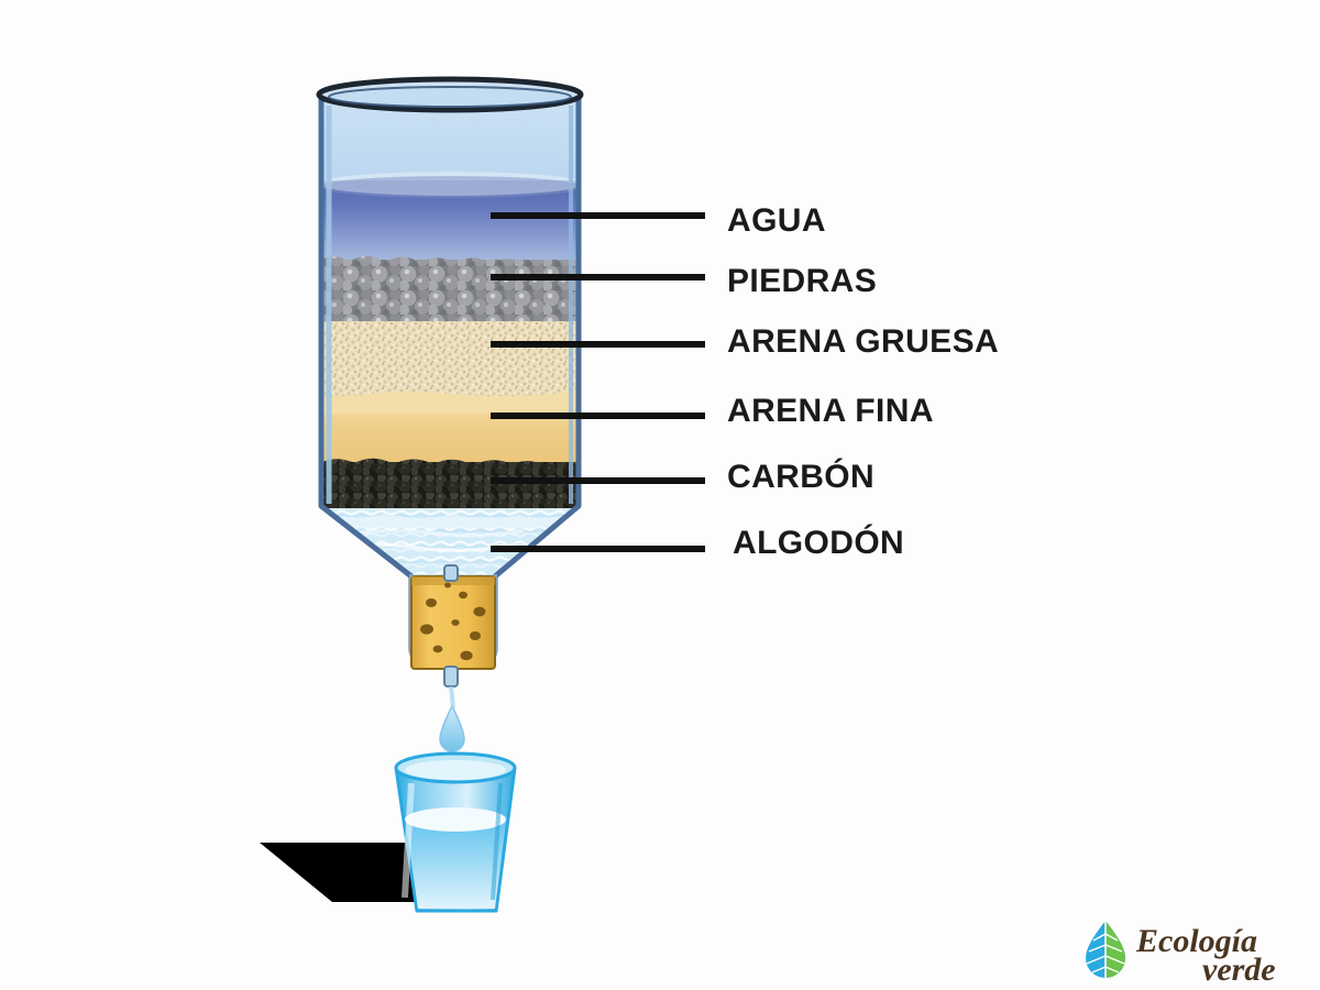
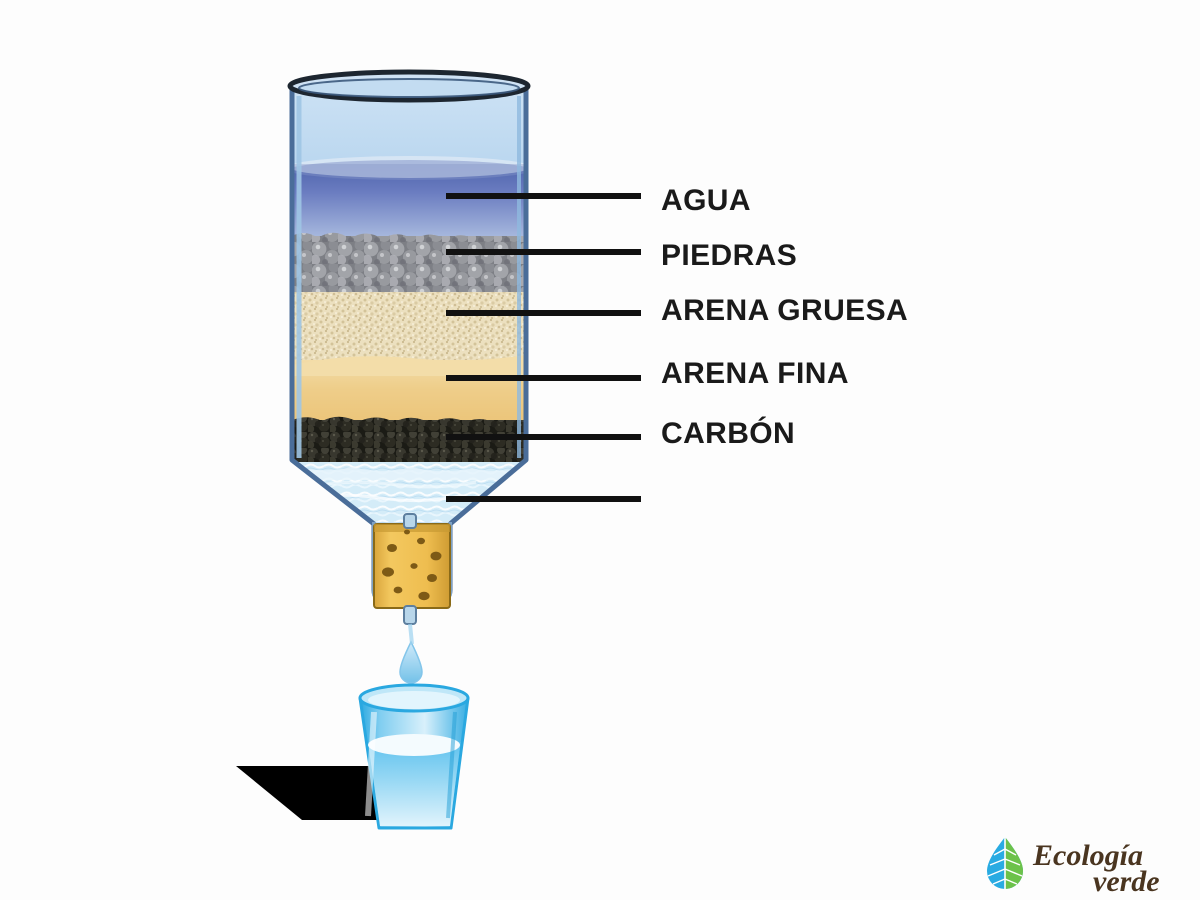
  AGUA
  PIEDRAS
  ARENA GRUESA
  ARENA FINA
  CARBÓN
- ALGODÓN
  Ecología
  verde
